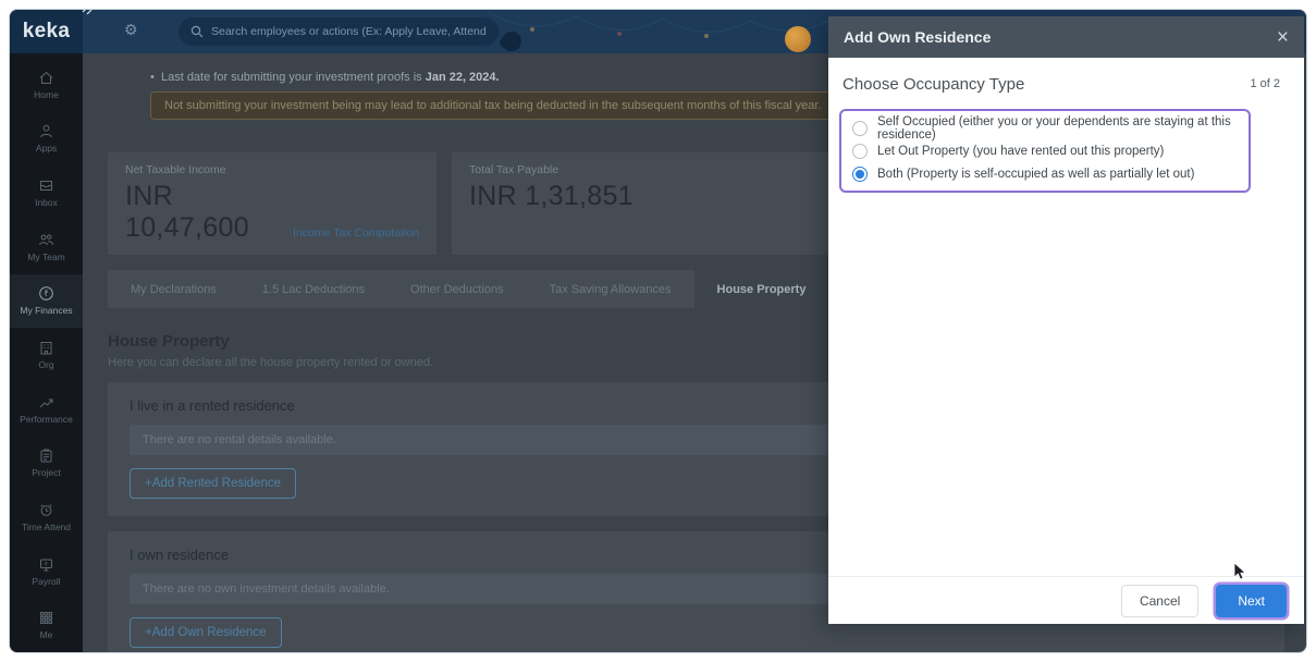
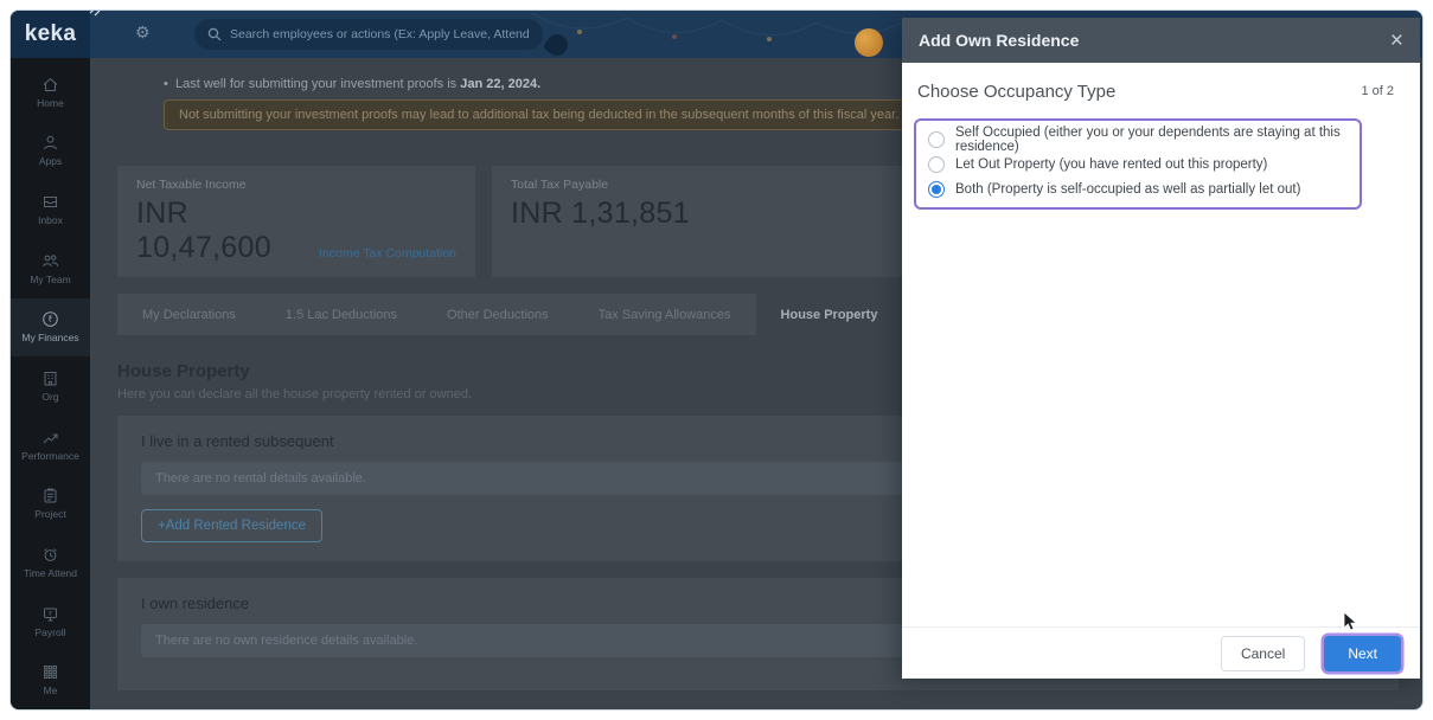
  keka
  ⚙
  Search employees or actions (Ex: Apply Leave, Attend
  Home
  Apps
  Inbox
  My Team
  ₹
  My Finances
  Org
  Performance
  Project
  Time Attend
  Payroll
  Me
- • Last date for submitting your investment proofs is Jan 22, 2024.
+ • Last well for submitting your investment proofs is Jan 22, 2024.
- Not submitting your investment being may lead to additional tax being deducted in the subsequent months of this fiscal year.
+ Not submitting your investment proofs may lead to additional tax being deducted in the subsequent months of this fiscal year.
  Net Taxable Income
  INR 10,47,600
  Income Tax Computation
  Total Tax Payable
  INR 1,31,851
  My Declarations
  1.5 Lac Deductions
  Other Deductions
  Tax Saving Allowances
  House Property
  Here you can declare all the house property rented or owned.
- I live in a rented residence
+ I live in a rented subsequent
  There are no rental details available.
  +Add Rented Residence
  I own residence
- There are no own investment details available.
+ There are no own residence details available.
- +Add Own Residence
  Add Own Residence
  ×
  Choose Occupancy Type
  1 of 2
  Self Occupied (either you or your dependents are staying at this residence)
  Let Out Property (you have rented out this property)
  Both (Property is self-occupied as well as partially let out)
  Cancel
  Next
